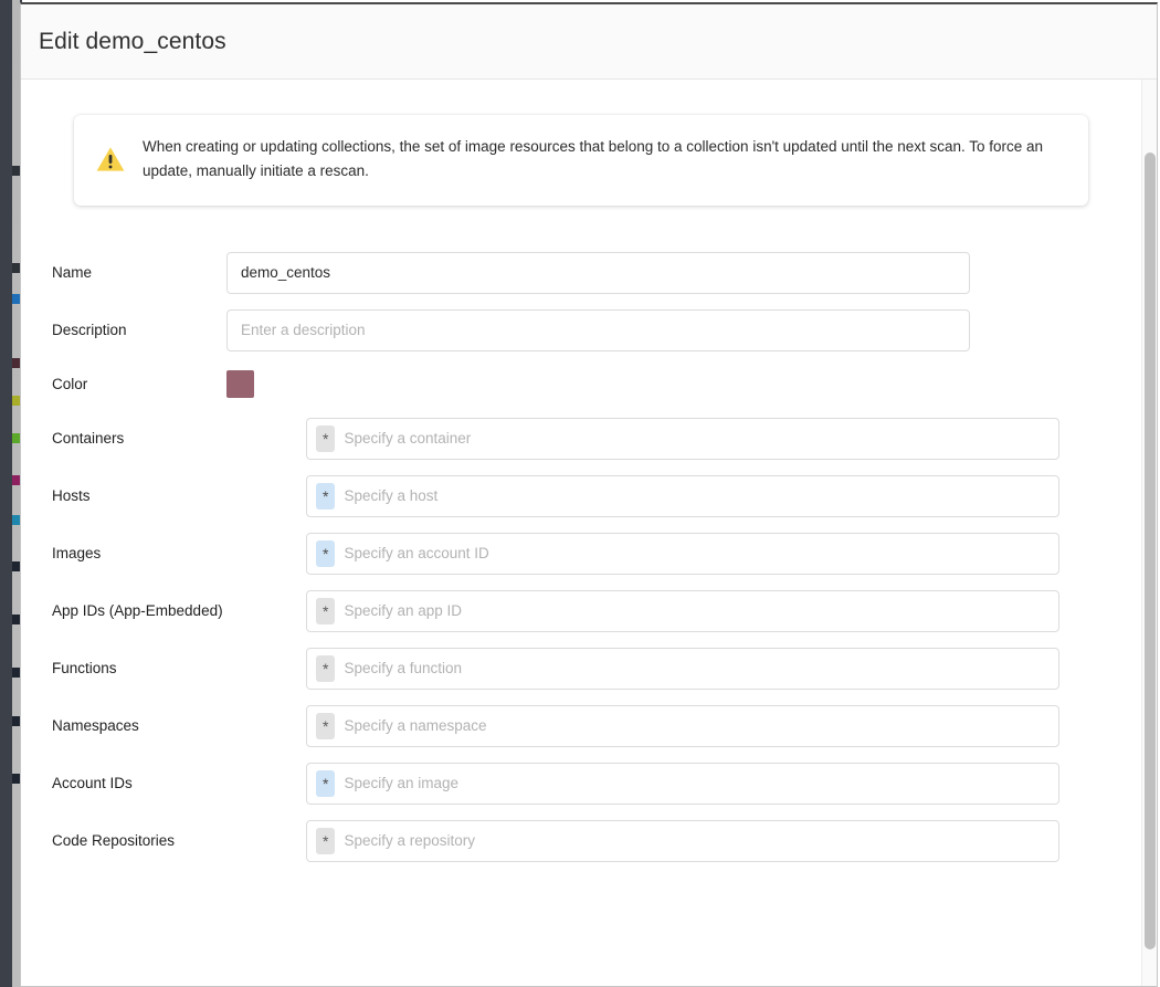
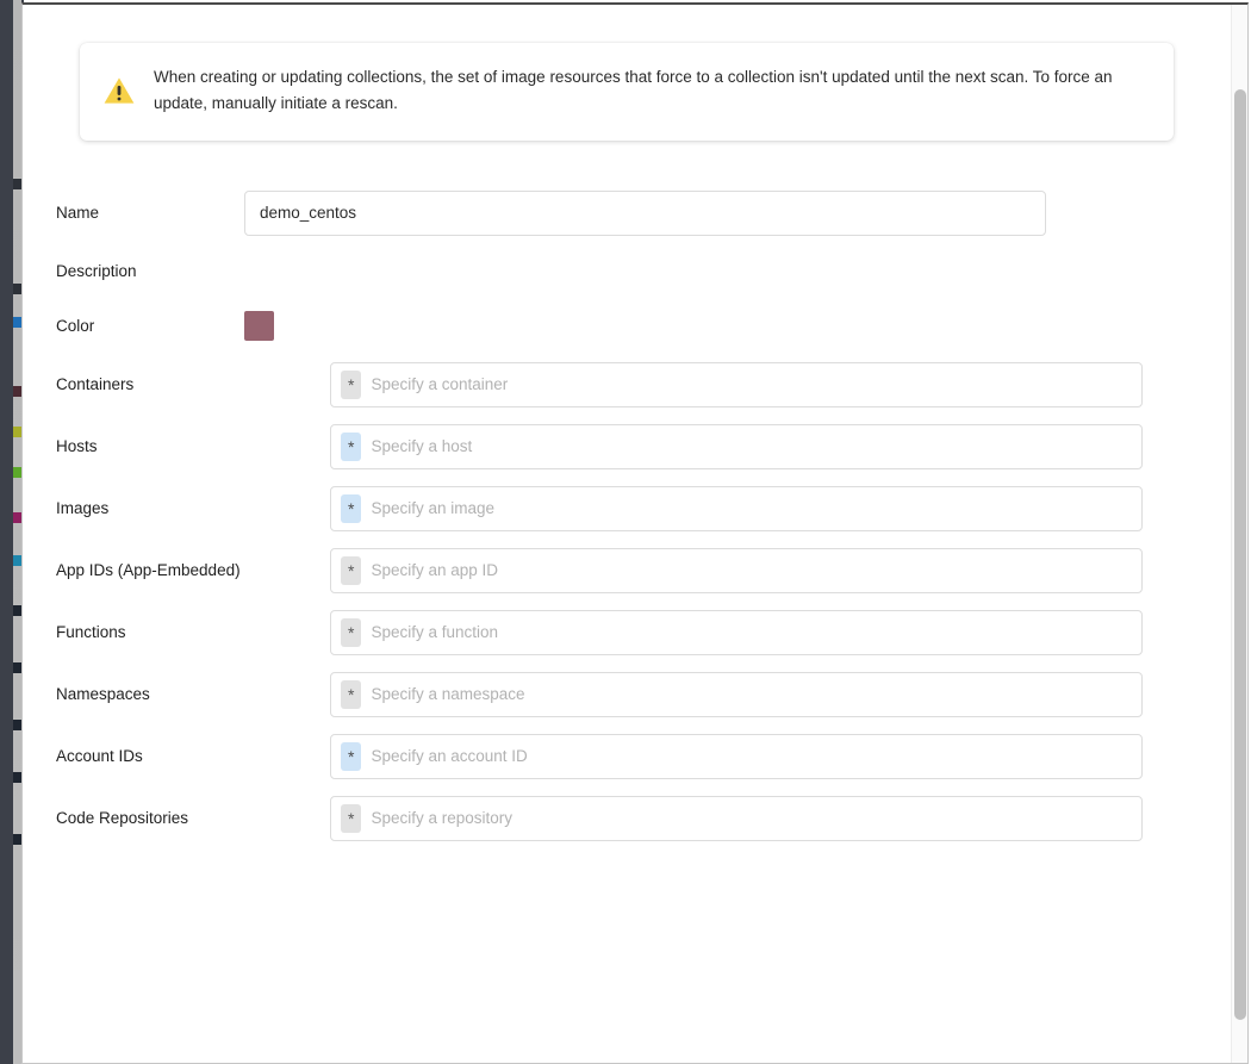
- Edit demo_centos
- When creating or updating collections, the set of image resources that belong to a collection isn't updated until the next scan. To force an update, manually initiate a rescan.
+ When creating or updating collections, the set of image resources that force to a collection isn't updated until the next scan. To force an update, manually initiate a rescan.
  Name
  demo_centos
  Description
- Enter a description
  Color
  Containers
  *
  Specify a container
  Hosts
  *
  Specify a host
  Images
  *
- Specify an account ID
+ Specify an image
  App IDs (App-Embedded)
  *
  Specify an app ID
  Functions
  *
  Specify a function
  Namespaces
  *
  Specify a namespace
  Account IDs
  *
- Specify an image
+ Specify an account ID
  Code Repositories
  *
  Specify a repository
